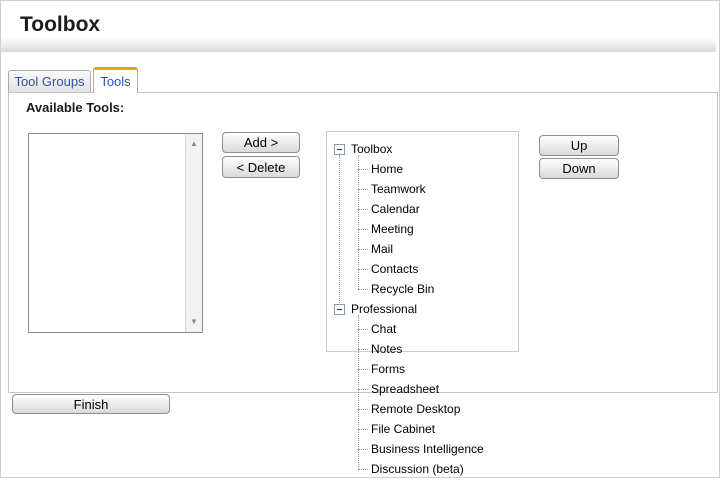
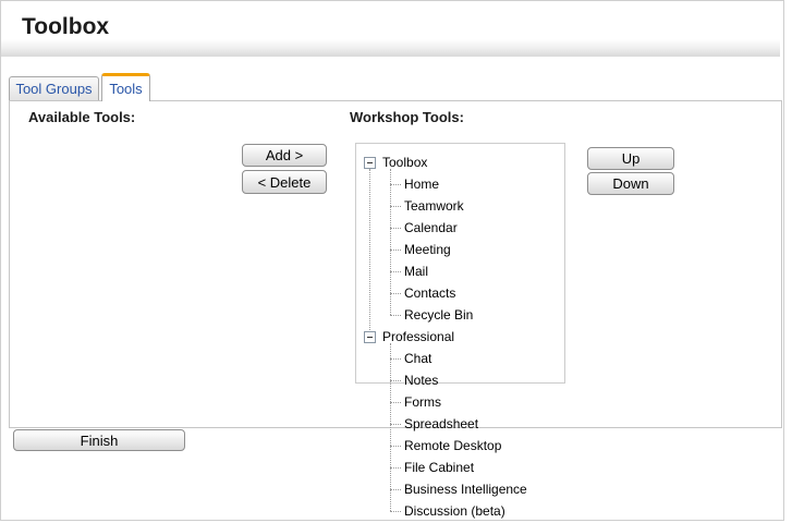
  Toolbox
  Tool Groups
  Tools
  Available Tools:
- ▲
- ▼
  Add >
  < Delete
+ Workshop Tools:
  Toolbox
  Home
  Teamwork
  Calendar
  Meeting
  Mail
  Contacts
  Recycle Bin
  Professional
  Chat
  Notes
  Forms
  Spreadsheet
  Remote Desktop
  File Cabinet
  Business Intelligence
  Discussion (beta)
  Up
  Down
  Finish
